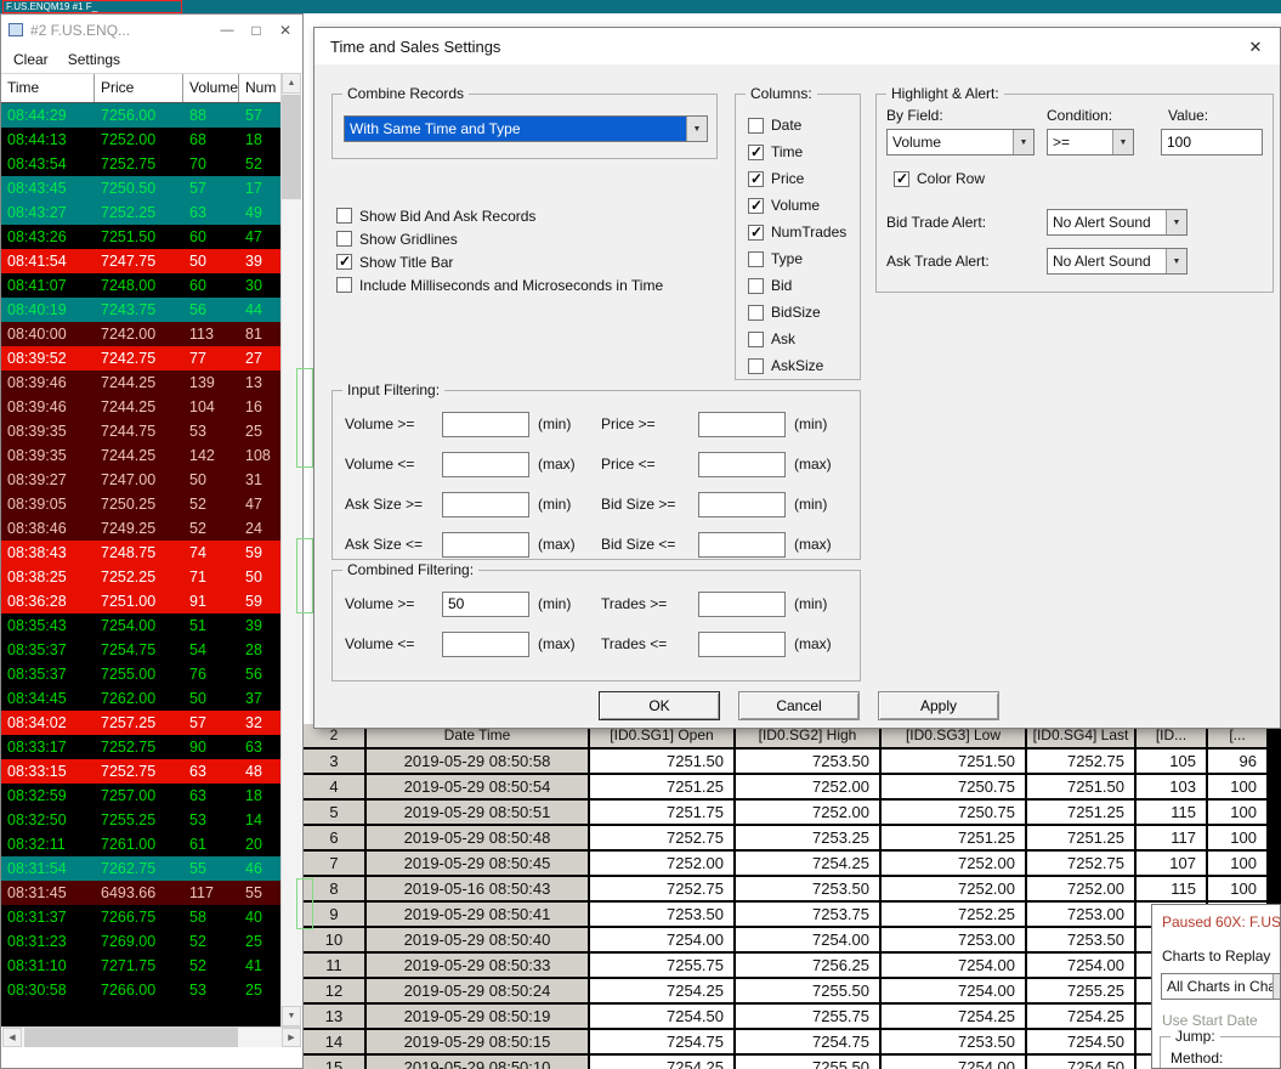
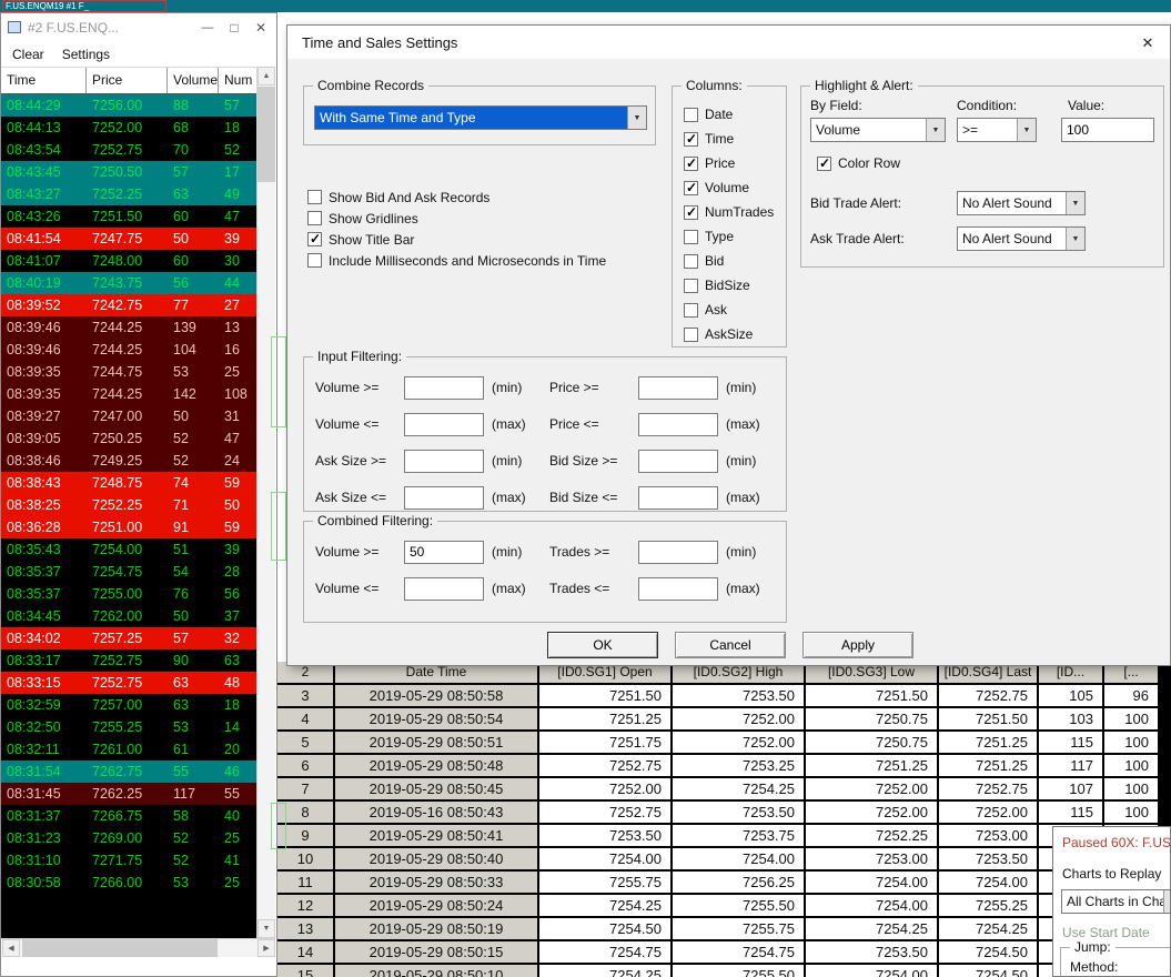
  F.US.ENQM19 #1 F_
  #2 F.US.ENQ...
  Clear
  Settings
  Time
  Price
  Volume
  Num
  08:44:29
  7256.00
  88
  57
  08:44:13
  7252.00
  68
  18
  08:43:54
  7252.75
  70
  52
  08:43:45
  7250.50
  57
  17
  08:43:27
  7252.25
  63
  49
  08:43:26
  7251.50
  60
  47
  08:41:54
  7247.75
  50
  39
  08:41:07
  7248.00
  60
  30
  08:40:19
  7243.75
  56
  44
- 08:40:00
- 7242.00
- 113
- 81
  08:39:52
  7242.75
  77
  27
  08:39:46
  7244.25
  139
  13
  08:39:46
  7244.25
  104
  16
  08:39:35
  7244.75
  53
  25
  08:39:35
  7244.25
  142
  108
  08:39:27
  7247.00
  50
  31
  08:39:05
  7250.25
  52
  47
  08:38:46
  7249.25
  52
  24
  08:38:43
  7248.75
  74
  59
  08:38:25
  7252.25
  71
  50
  08:36:28
  7251.00
  91
  59
  08:35:43
  7254.00
  51
  39
  08:35:37
  7254.75
  54
  28
  08:35:37
  7255.00
  76
  56
  08:34:45
  7262.00
  50
  37
  08:34:02
  7257.25
  57
  32
  08:33:17
  7252.75
  90
  63
  08:33:15
  7252.75
  63
  48
  08:32:59
  7257.00
  63
  18
  08:32:50
  7255.25
  53
  14
  08:32:11
  7261.00
  61
  20
  08:31:54
  7262.75
  55
  46
  08:31:45
- 6493.66
+ 7262.25
  117
  55
  08:31:37
  7266.75
  58
  40
  08:31:23
  7269.00
  52
  25
  08:31:10
  7271.75
  52
  41
  08:30:58
  7266.00
  53
  25
  2
  Date Time
  [ID0.SG1] Open
  [ID0.SG2] High
  [ID0.SG3] Low
  [ID0.SG4] Last
  [ID...
  [...
  3
  2019-05-29 08:50:58
  7251.50
  7253.50
  7251.50
  7252.75
  105
  96
  4
  2019-05-29 08:50:54
  7251.25
  7252.00
  7250.75
  7251.50
  103
  100
  5
  2019-05-29 08:50:51
  7251.75
  7252.00
  7250.75
  7251.25
  115
  100
  6
  2019-05-29 08:50:48
  7252.75
  7253.25
  7251.25
  7251.25
  117
  100
  7
  2019-05-29 08:50:45
  7252.00
  7254.25
  7252.00
  7252.75
  107
  100
  8
  2019-05-16 08:50:43
  7252.75
  7253.50
  7252.00
  7252.00
  115
  100
  9
  2019-05-29 08:50:41
  7253.50
  7253.75
  7252.25
  7253.00
  10
  2019-05-29 08:50:40
  7254.00
  7254.00
  7253.00
  7253.50
  11
  2019-05-29 08:50:33
  7255.75
  7256.25
  7254.00
  7254.00
  12
  2019-05-29 08:50:24
  7254.25
  7255.50
  7254.00
  7255.25
  13
  2019-05-29 08:50:19
  7254.50
  7255.75
  7254.25
  7254.25
  14
  2019-05-29 08:50:15
  7254.75
  7254.75
  7253.50
  7254.50
  15
  2019-05-29 08:50:10
  7254.25
  7255.50
  7254.00
  7254.50
  Paused 60X: F.US
  Charts to Replay
  All Charts in Ch
  Use Start Date
  Jump:
  Method:
  Time and Sales Settings
  Combine Records
  With Same Time and Type
  Show Bid And Ask Records
  Show Gridlines
  Show Title Bar
  Include Milliseconds and Microseconds in Time
  Columns:
  Date
  Time
  Price
  Volume
  NumTrades
  Type
  Bid
  BidSize
  Ask
  AskSize
  Highlight & Alert:
  By Field:
  Condition:
  Value:
  Volume
  >=
  100
  Color Row
  Bid Trade Alert:
  No Alert Sound
  Ask Trade Alert:
  No Alert Sound
  Input Filtering:
  Volume >=
  (min)
  Price >=
  (min)
  Volume <=
  (max)
  Price <=
  (max)
  Ask Size >=
  (min)
  Bid Size >=
  (min)
  Ask Size <=
  (max)
  Bid Size <=
  (max)
  Combined Filtering:
  Volume >=
  50
  (min)
  Trades >=
  (min)
  Volume <=
  (max)
  Trades <=
  (max)
  OK
  Cancel
  Apply
